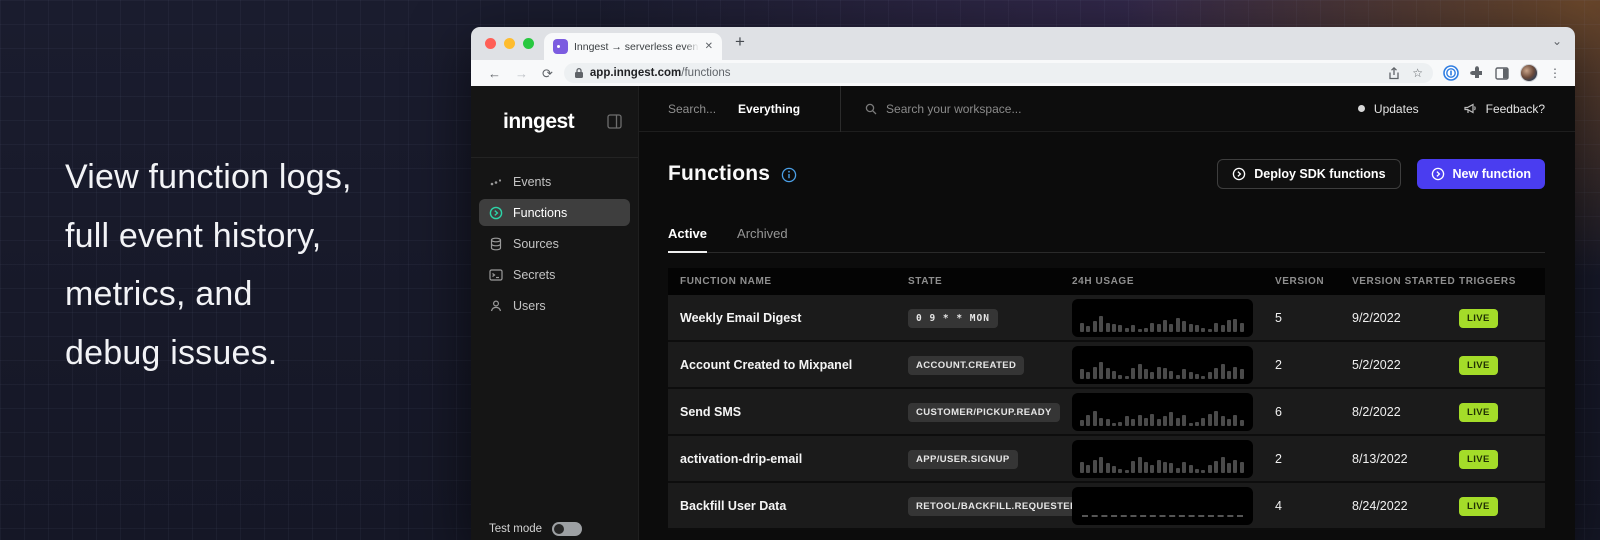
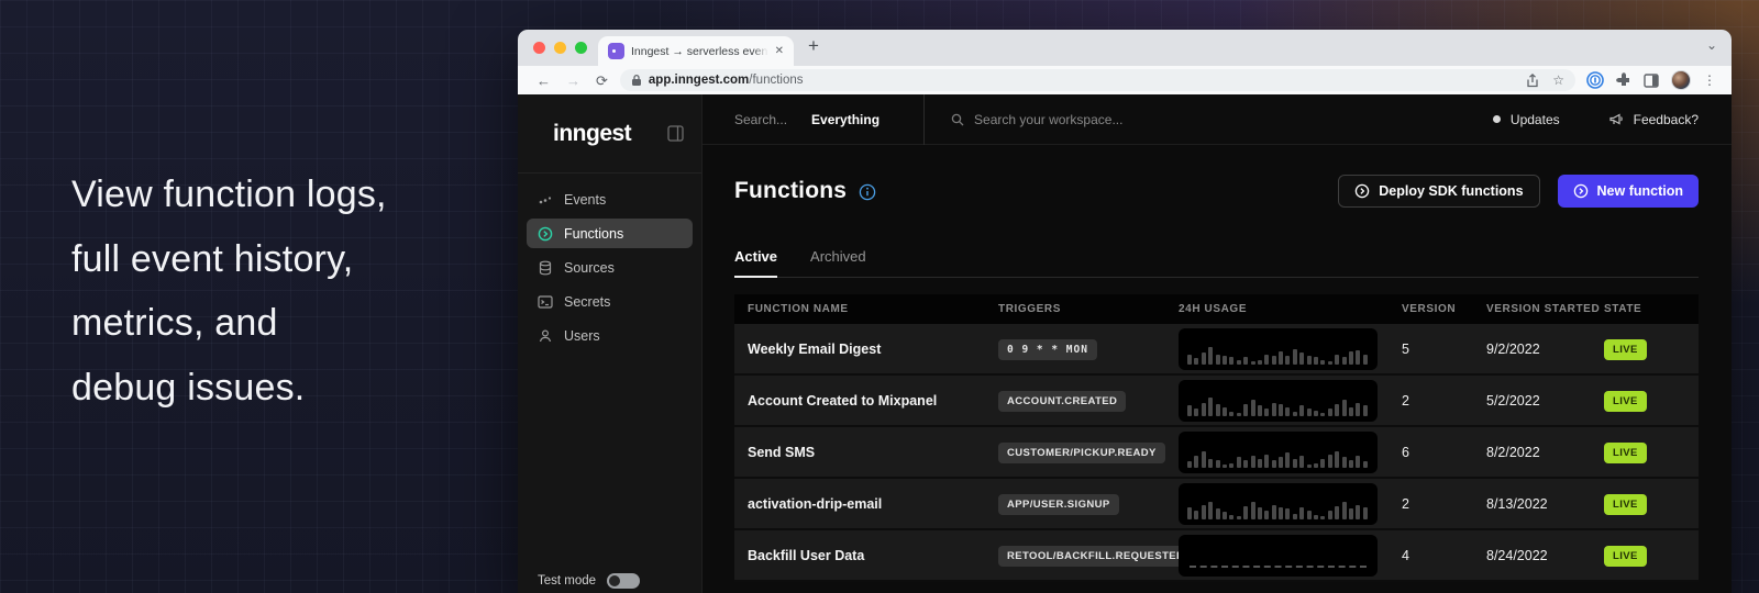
  View function logs,
  full event history,
  metrics, and
  debug issues.
  Inngest → serverless even
  ✕
  +
  ⌄
  ←
  →
  ⟳
  app.inngest.com/functions
  ☆
  ⋮
  inngest
  Events
  Functions
  Sources
  Secrets
  Users
  Test mode
  Search...
  Everything
  Search your workspace...
  Updates
  Feedback?
  Functions
  Deploy SDK functions
  New function
  Active
  Archived
  FUNCTION NAME
- STATE
+ TRIGGERS
  24H USAGE
  VERSION
  VERSION STARTED
- TRIGGERS
+ STATE
  Weekly Email Digest
  0 9 * * MON
  5
  9/2/2022
  LIVE
  Account Created to Mixpanel
  ACCOUNT.CREATED
  2
  5/2/2022
  LIVE
  Send SMS
  CUSTOMER/PICKUP.READY
  6
  8/2/2022
  LIVE
  activation-drip-email
  APP/USER.SIGNUP
  2
  8/13/2022
  LIVE
  Backfill User Data
  RETOOL/BACKFILL.REQUESTE
  4
  8/24/2022
  LIVE
